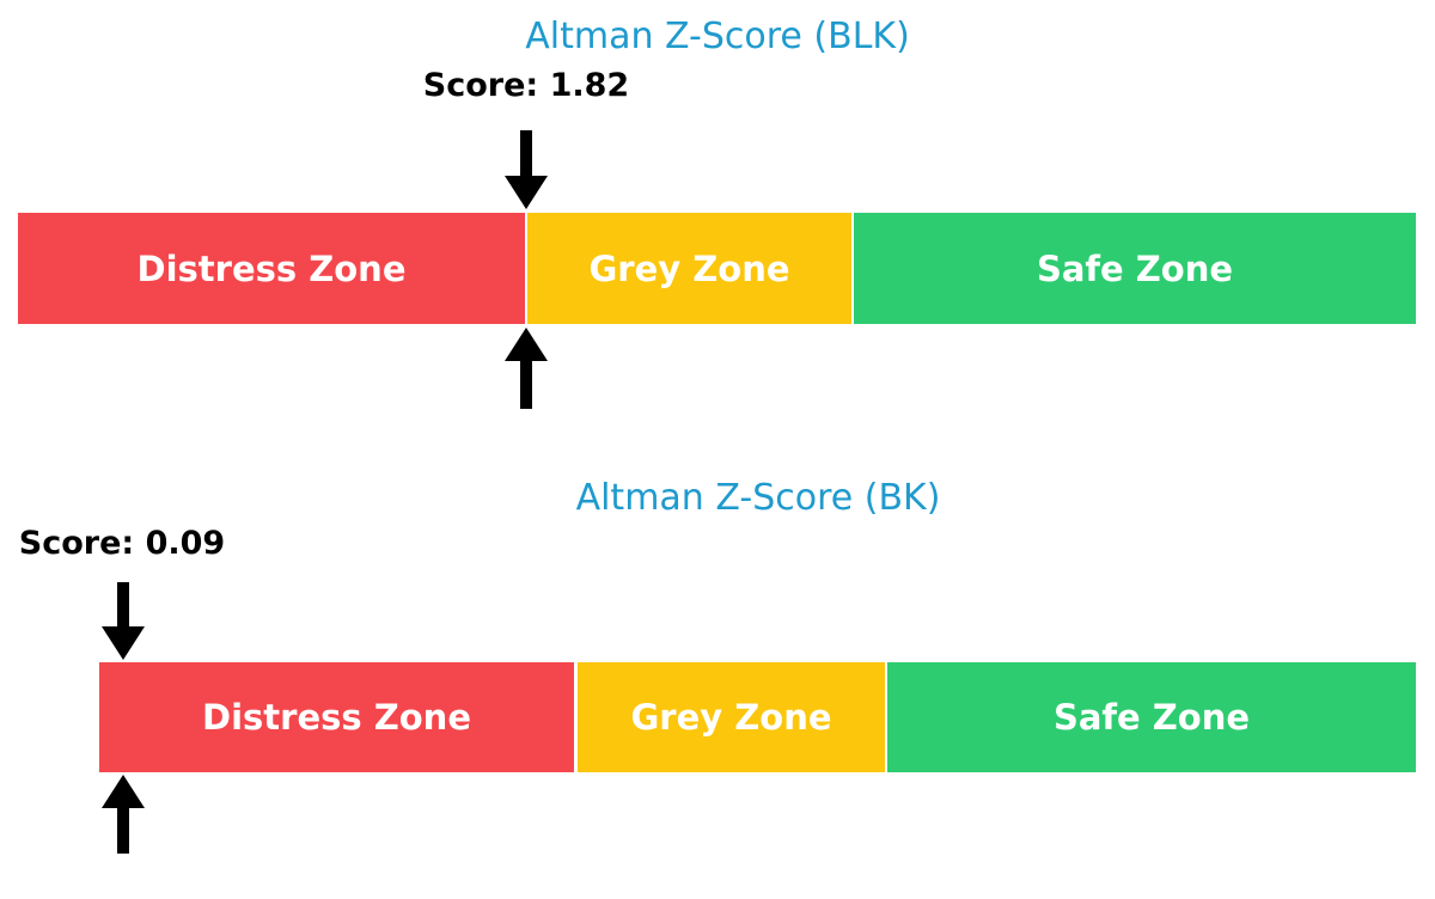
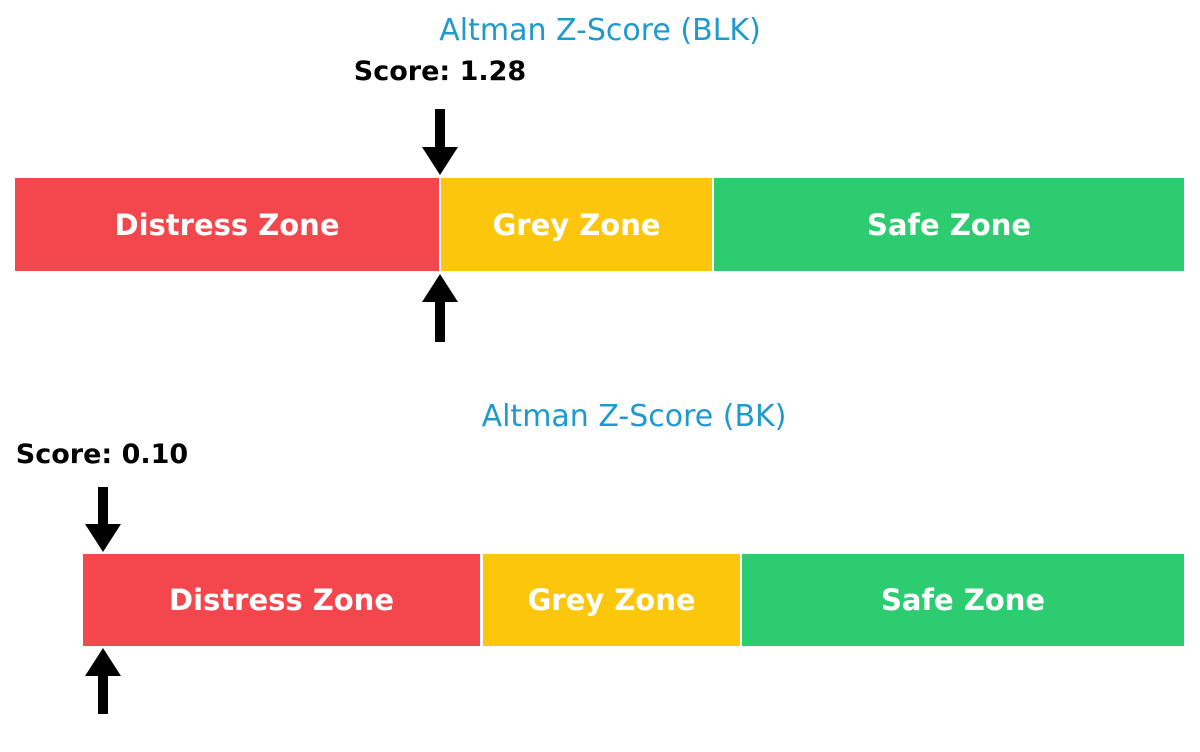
  Altman Z-Score (BLK)
- Score: 1.82
+ Score: 1.28
  Distress Zone
  Grey Zone
  Safe Zone
  Altman Z-Score (BK)
- Score: 0.09
+ Score: 0.10
  Distress Zone
  Grey Zone
  Safe Zone
